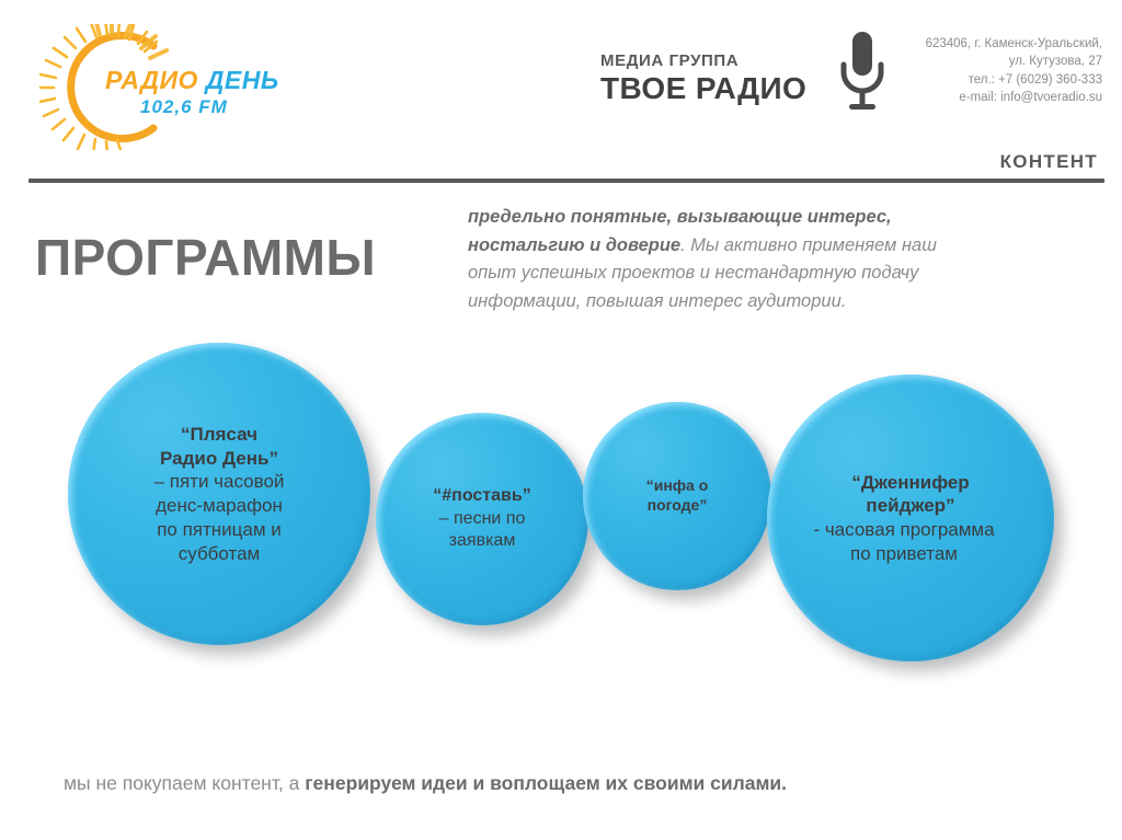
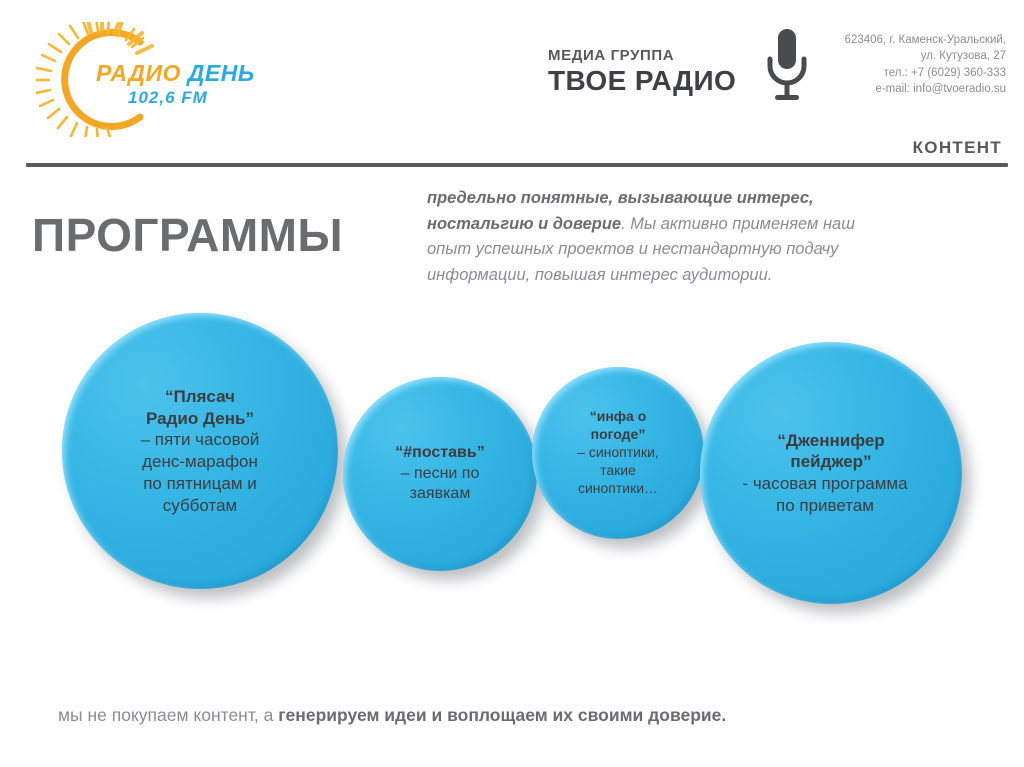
  РАДИО ДЕНЬ
  102,6 FM
  МЕДИА ГРУППА
  ТВОЕ РАДИО
  623406, г. Каменск-Уральский,
  ул. Кутузова, 27
  тел.: +7 (6029) 360-333
  e-mail: info@tvoeradio.su
  КОНТЕНТ
  ПРОГРАММЫ
  предельно понятные, вызывающие интерес, ностальгию и доверие. Мы активно применяем наш опыт успешных проектов и нестандартную подачу информации, повышая интерес аудитории.
  “Плясач
  Радио День”
  – пяти часовой
  денс-марафон
  по пятницам и
  субботам
  “#поставь”
  – песни по
  заявкам
  “инфа о
  погоде”
+ – синоптики,
+ такие
+ синоптики…
  “Дженнифер
  пейджер”
  - часовая программа
  по приветам
- мы не покупаем контент, а генерируем идеи и воплощаем их своими силами.
+ мы не покупаем контент, а генерируем идеи и воплощаем их своими доверие.
